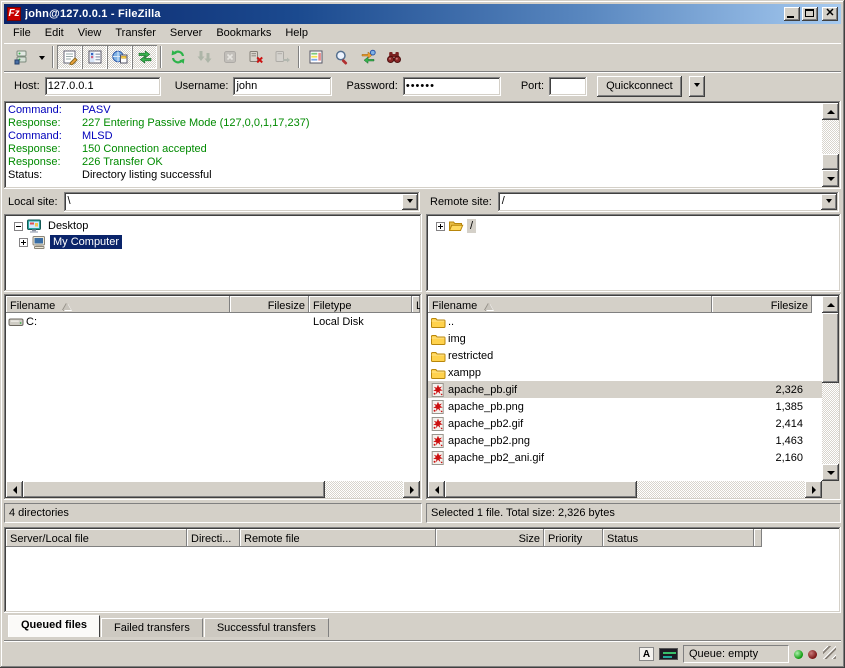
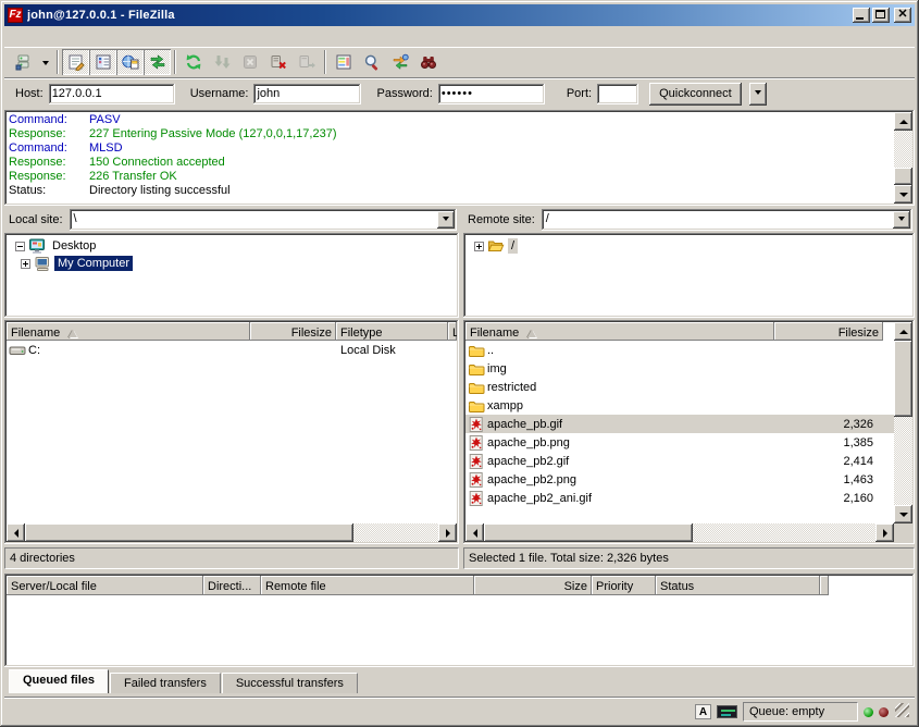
  Fz
  john@127.0.0.1 - FileZilla
  ✕
- File
- Edit
- View
- Transfer
- Server
- Bookmarks
- Help
  Host:
  127.0.0.1
  Username:
  john
  Password:
  ••••••
  Port:
  Quickconnect
  Command:
  PASV
  Response:
  227 Entering Passive Mode (127,0,0,1,17,237)
  Command:
  MLSD
  Response:
  150 Connection accepted
  Response:
  226 Transfer OK
  Status:
  Directory listing successful
  Local site:
  \
  Remote site:
  /
  Desktop
  My Computer
  /
  Filename
  Filesize
  Filetype
  L
  C:
  Local Disk
  Filename
  Filesize
  ..
  img
  restricted
  xampp
  apache_pb.gif
  2,326
  apache_pb.png
  1,385
  apache_pb2.gif
  2,414
  apache_pb2.png
  1,463
  apache_pb2_ani.gif
  2,160
  4 directories
  Selected 1 file. Total size: 2,326 bytes
  Server/Local file
  Directi...
  Remote file
  Size
  Priority
  Status
  Queued files
  Failed transfers
  Successful transfers
  A
  Queue: empty
